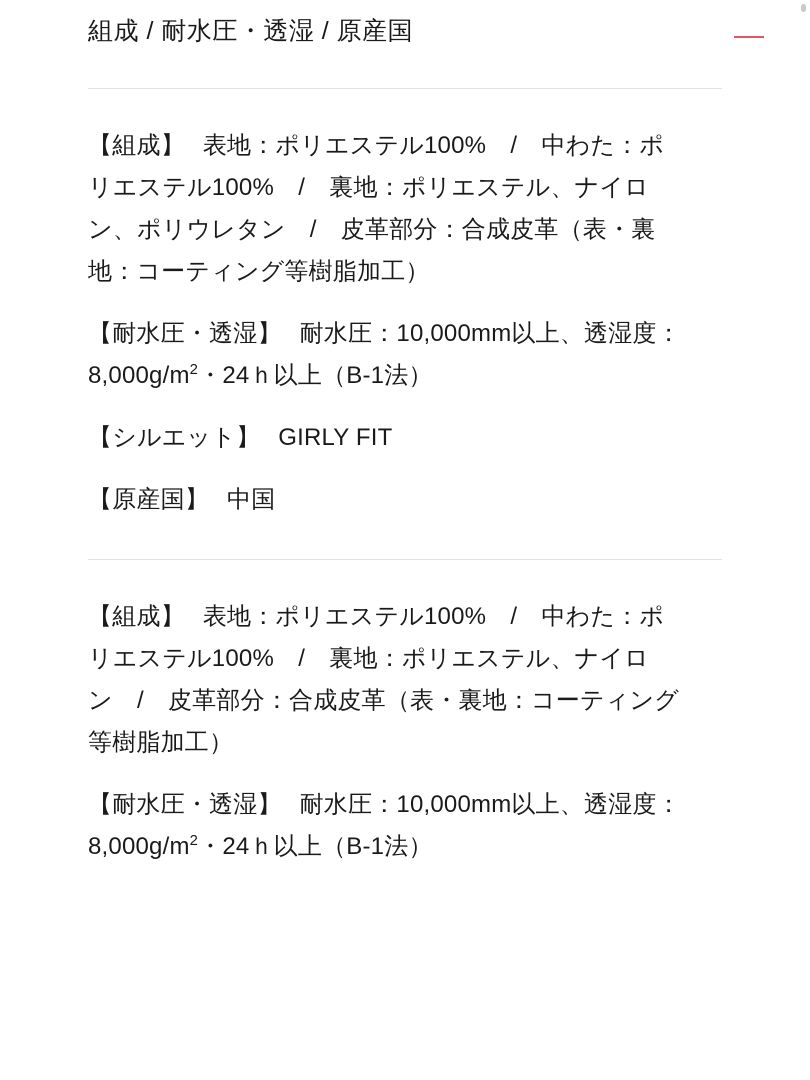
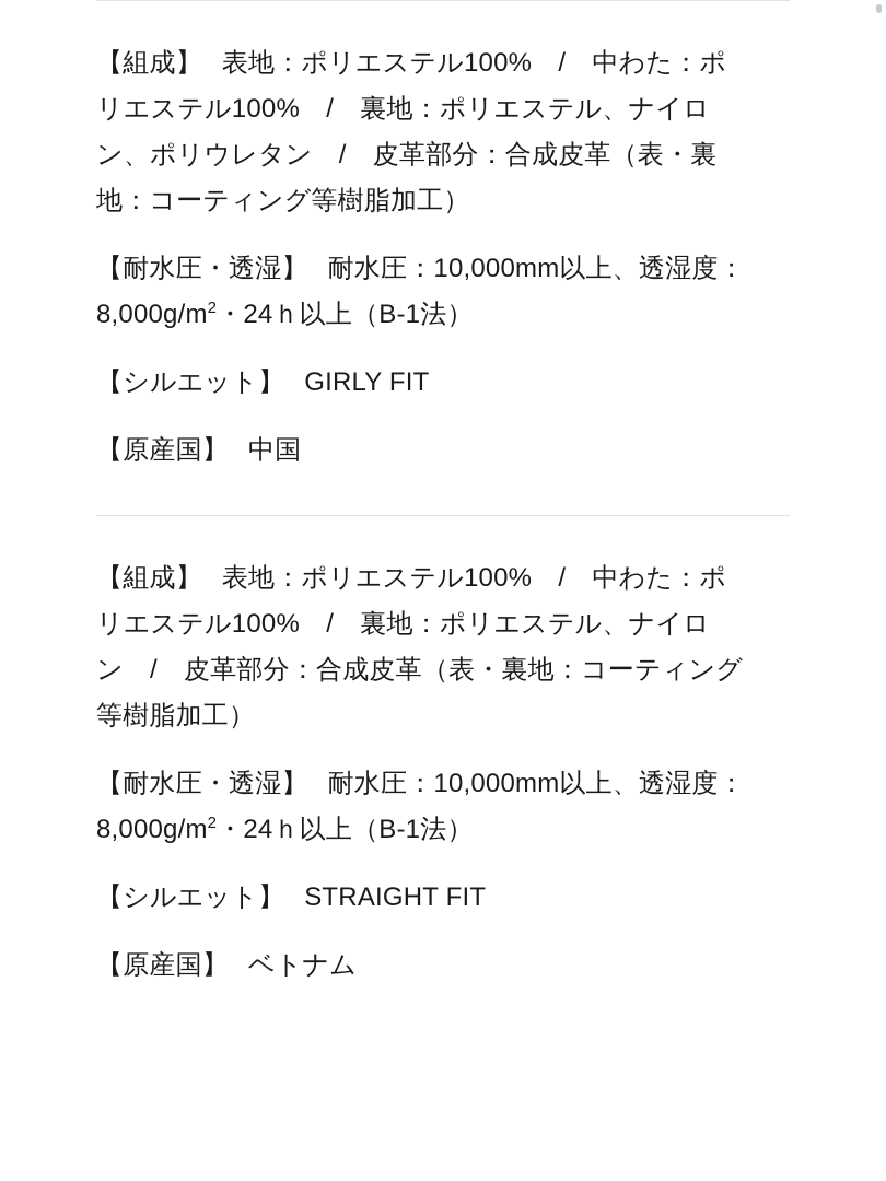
- 組成 / 耐水圧・透湿 / 原産国
  【組成】 表地：ポリエステル100% / 中わた：ポリエステル100% / 裏地：ポリエステル、ナイロン、ポリウレタン / 皮革部分：合成皮革（表・裏地：コーティング等樹脂加工）
  【耐水圧・透湿】 耐水圧：10,000mm以上、透湿度：8,000g/m2・24ｈ以上（B-1法）
  【シルエット】 GIRLY FIT
  【原産国】 中国
  【組成】 表地：ポリエステル100% / 中わた：ポリエステル100% / 裏地：ポリエステル、ナイロン / 皮革部分：合成皮革（表・裏地：コーティング等樹脂加工）
  【耐水圧・透湿】 耐水圧：10,000mm以上、透湿度：8,000g/m2・24ｈ以上（B-1法）
+ 【シルエット】 STRAIGHT FIT
+ 【原産国】 ベトナム
